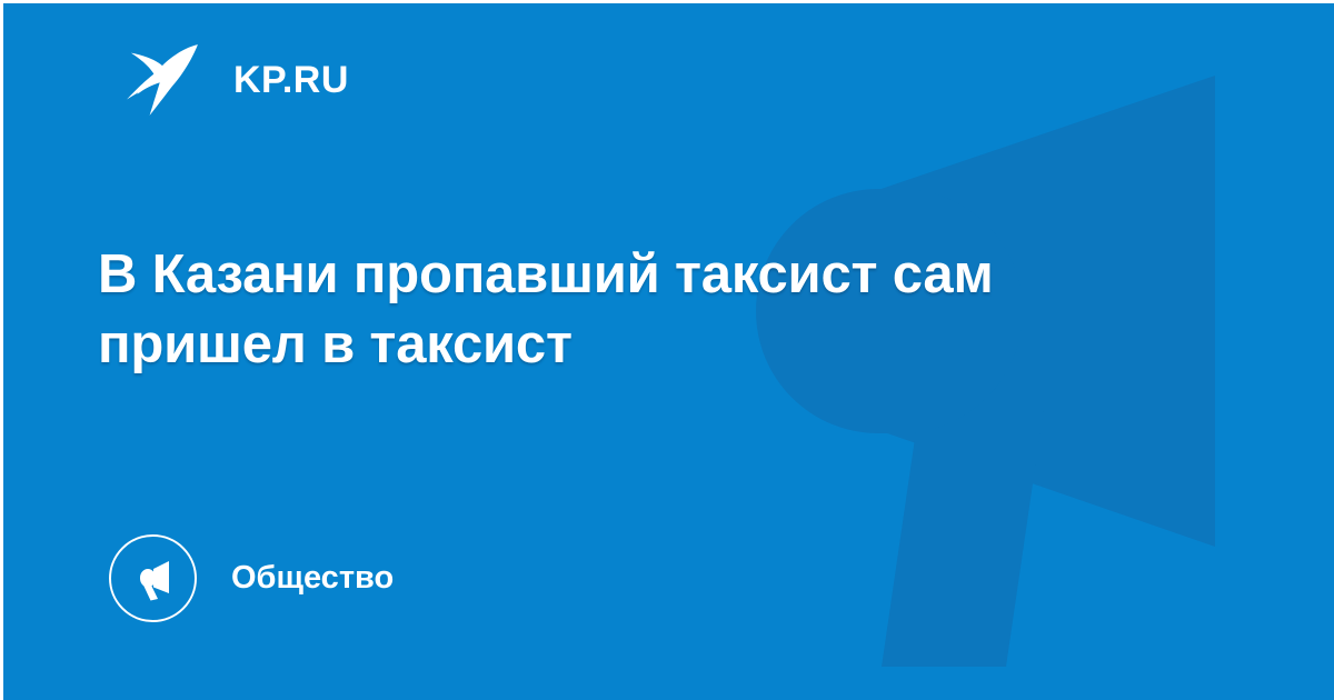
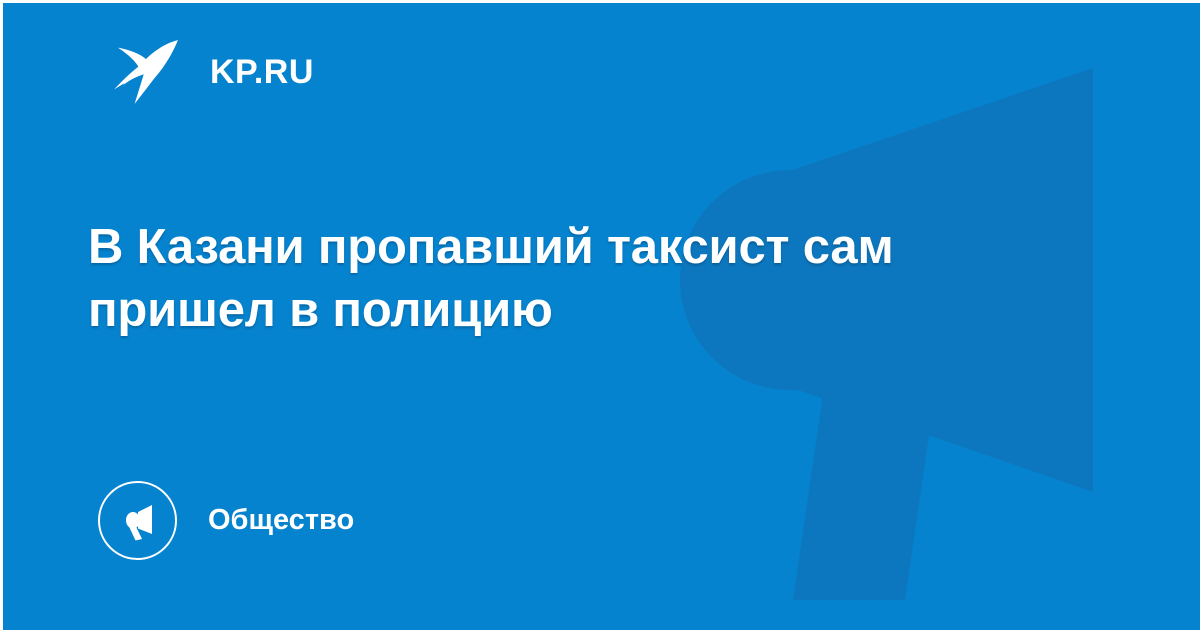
  KP.RU
- В Казани пропавший таксист сам пришел в таксист
+ В Казани пропавший таксист сам пришел в полицию
  Общество
